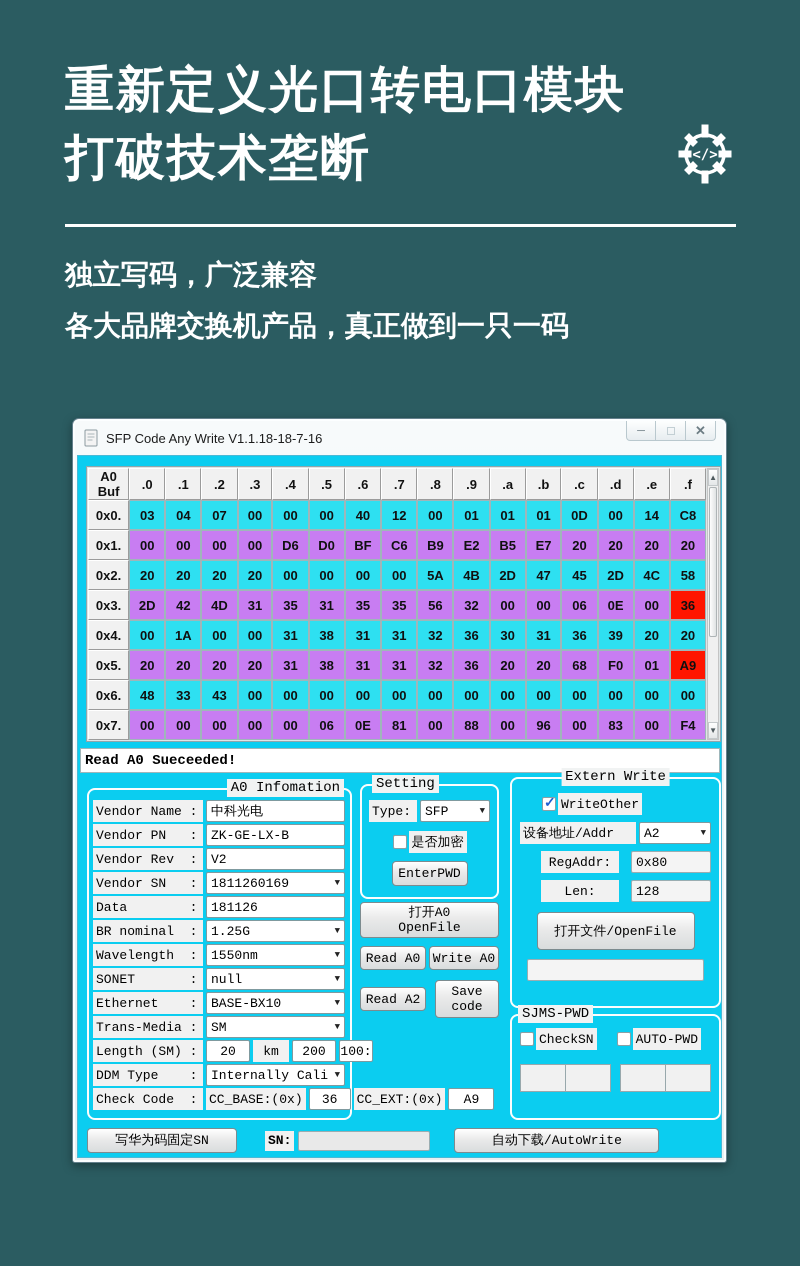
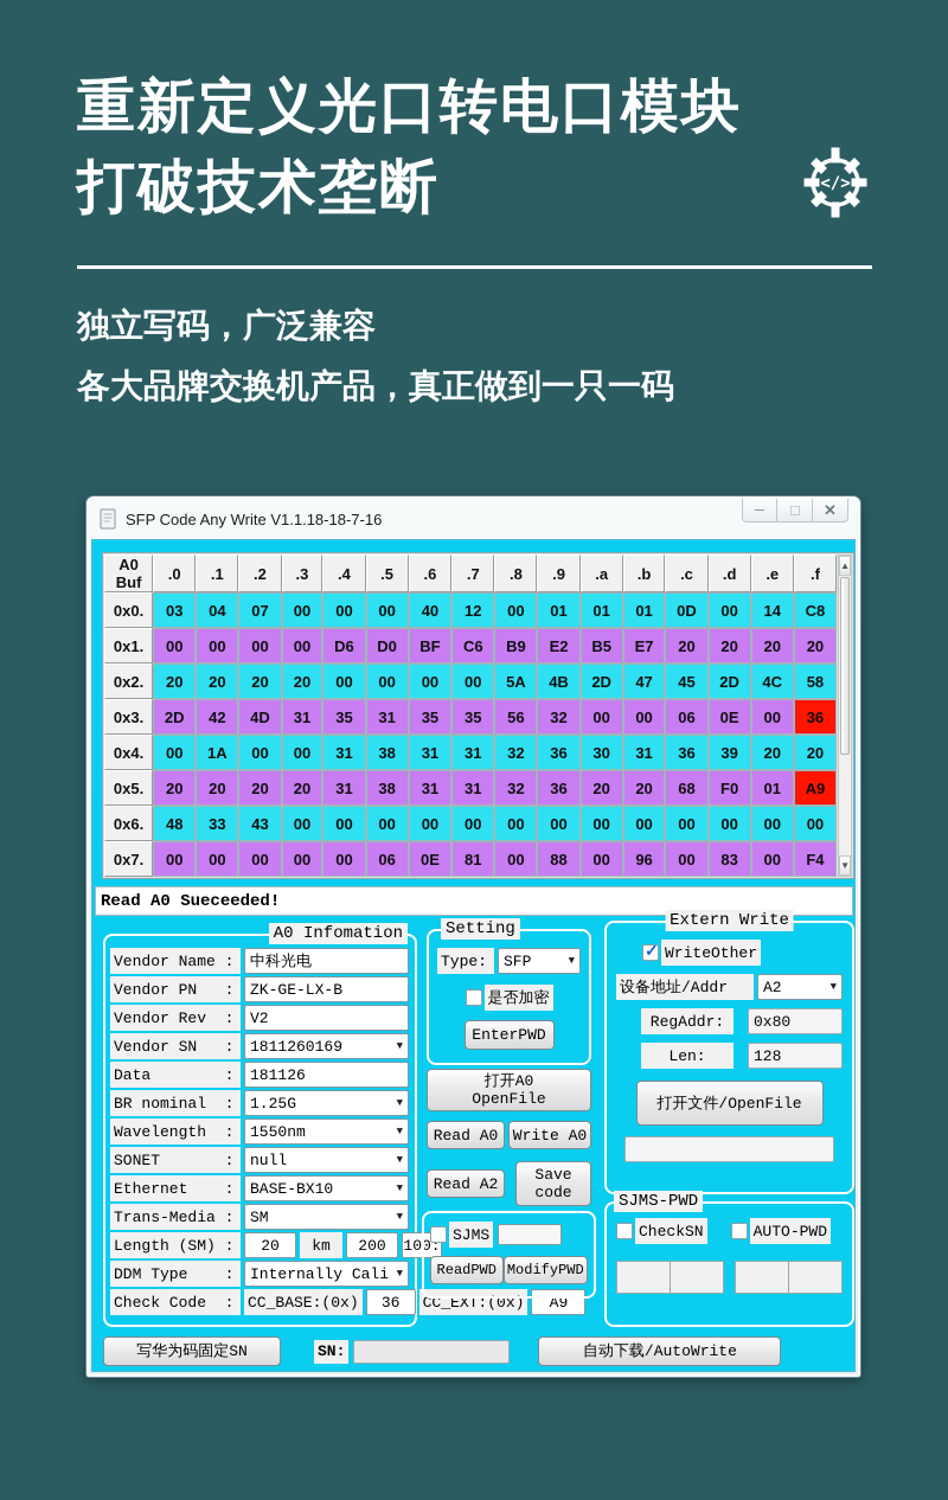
  重新定义光口转电口模块
  打破技术垄断
  </>
  独立写码，广泛兼容
  各大品牌交换机产品，真正做到一只一码
  SFP Code Any Write V1.1.18-18-7-16
  ─
  ✕
  A0 Buf	.0	.1	.2	.3	.4	.5	.6	.7	.8	.9	.a	.b	.c	.d	.e	.f
  0x0.	03	04	07	00	00	00	40	12	00	01	01	01	0D	00	14	C8
  0x1.	00	00	00	00	D6	D0	BF	C6	B9	E2	B5	E7	20	20	20	20
  0x2.	20	20	20	20	00	00	00	00	5A	4B	2D	47	45	2D	4C	58
  0x3.	2D	42	4D	31	35	31	35	35	56	32	00	00	06	0E	00	36
  0x4.	00	1A	00	00	31	38	31	31	32	36	30	31	36	39	20	20
  0x5.	20	20	20	20	31	38	31	31	32	36	20	20	68	F0	01	A9
  0x6.	48	33	43	00	00	00	00	00	00	00	00	00	00	00	00	00
  0x7.	00	00	00	00	00	06	0E	81	00	88	00	96	00	83	00	F4
  ▲
  ▼
  Read A0 Sueceeded!
  A0 Infomation
  Vendor Name :
  中科光电
  Vendor PN :
  ZK-GE-LX-B
  Vendor Rev :
  V2
  Vendor SN :
  1811260169
  ▼
  Data :
  181126
  BR nominal :
  1.25G
  ▼
  Wavelength :
  1550nm
  ▼
  SONET :
  null
  ▼
  Ethernet :
  BASE-BX10
  ▼
  Trans-Media :
  SM
  ▼
  Length (SM) :
  20
  km
  200
  100:
  DDM Type :
  Internally Cali
  ▼
  Check Code :
  CC_BASE:(0x)
  36
  CC_EXT:(0x)
  A9
  Setting
  Type:
  SFP
  ▼
  是否加密
  EnterPWD
  打开A0
  OpenFile
  Read A0
  Write A0
  Read A2
  Save
  code
+ SJMS
+ ReadPWD
+ ModifyPWD
  Extern Write
  WriteOther
  设备地址/Addr
  A2
  ▼
  RegAddr:
  0x80
  Len:
  128
  打开文件/OpenFile
  SJMS-PWD
  CheckSN
  AUTO-PWD
  写华为码固定SN
  SN:
  自动下载/AutoWrite
